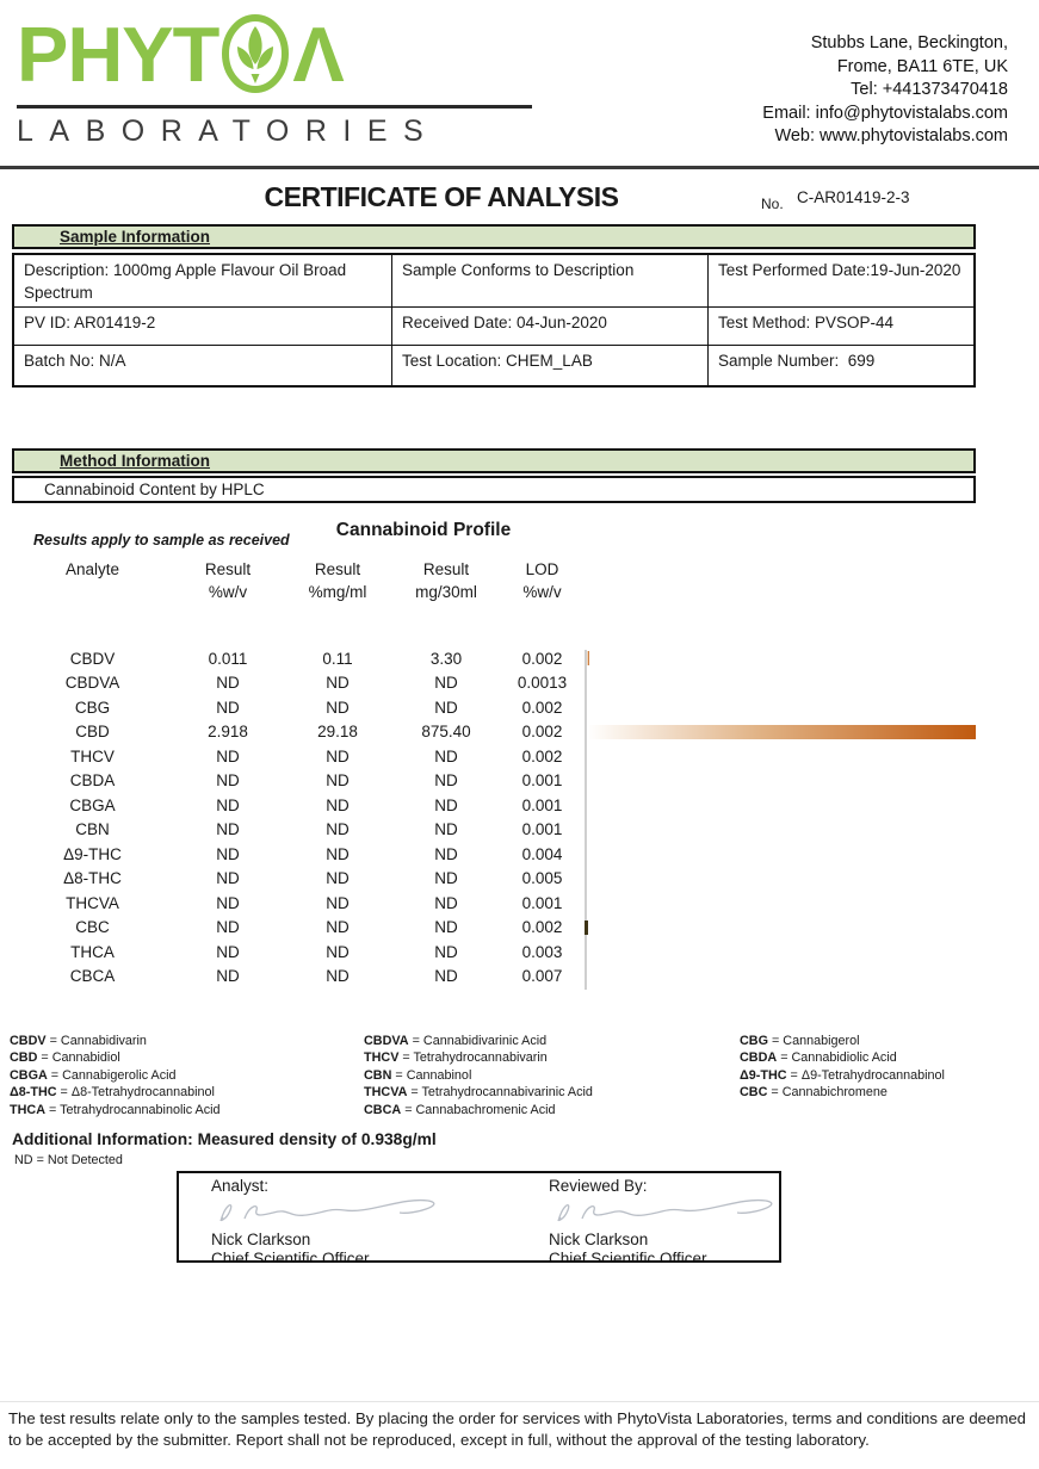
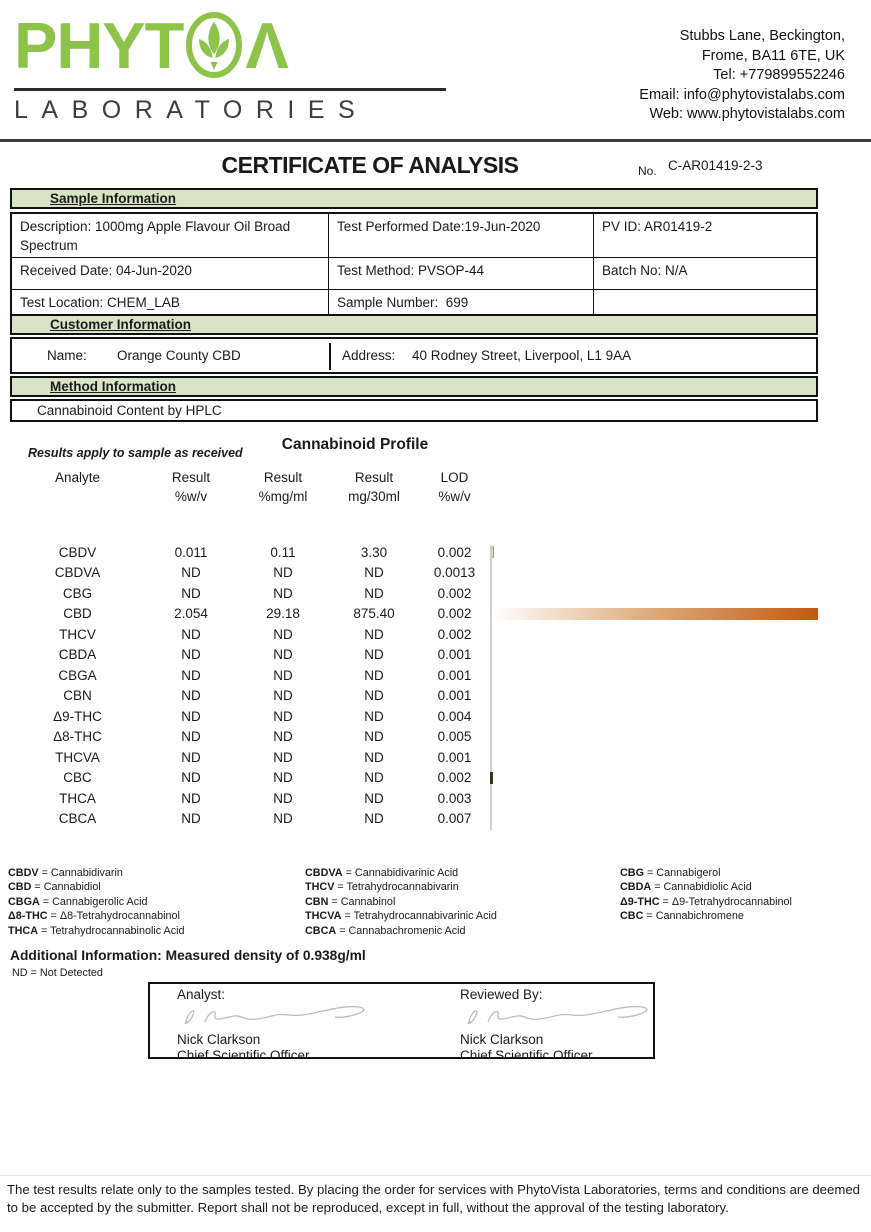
  PHYT
  Λ
  LABORATORIES
  Stubbs Lane, Beckington,
  Frome, BA11 6TE, UK
- Tel: +441373470418
+ Tel: +779899552246
  Email: info@phytovistalabs.com
  Web: www.phytovistalabs.com
  CERTIFICATE OF ANALYSIS
  No.
  C-AR01419-2-3
  Sample Information
  Description: 1000mg Apple Flavour Oil Broad Spectrum
- Sample Conforms to Description
  Test Performed Date:19-Jun-2020
  PV ID: AR01419-2
  Received Date: 04-Jun-2020
  Test Method: PVSOP-44
  Batch No: N/A
  Test Location: CHEM_LAB
  Sample Number: 699
+ Customer Information
+ Name:
+ Orange County CBD
+ Address:
+ 40 Rodney Street, Liverpool, L1 9AA
  Method Information
  Cannabinoid Content by HPLC
  Results apply to sample as received
  Cannabinoid Profile
  Analyte
  Result
  %w/v
  Result
  %mg/ml
  Result
  mg/30ml
  LOD
  %w/v
  CBDV
  0.011
  0.11
  3.30
  0.002
  CBDVA
  ND
  ND
  ND
  0.0013
  CBG
  ND
  ND
  ND
  0.002
  CBD
- 2.918
+ 2.054
  29.18
  875.40
  0.002
  THCV
  ND
  ND
  ND
  0.002
  CBDA
  ND
  ND
  ND
  0.001
  CBGA
  ND
  ND
  ND
  0.001
  CBN
  ND
  ND
  ND
  0.001
  Δ9-THC
  ND
  ND
  ND
  0.004
  Δ8-THC
  ND
  ND
  ND
  0.005
  THCVA
  ND
  ND
  ND
  0.001
  CBC
  ND
  ND
  ND
  0.002
  THCA
  ND
  ND
  ND
  0.003
  CBCA
  ND
  ND
  ND
  0.007
  CBDV = Cannabidivarin
  CBD = Cannabidiol
  CBGA = Cannabigerolic Acid
  Δ8-THC = Δ8-Tetrahydrocannabinol
  THCA = Tetrahydrocannabinolic Acid
  CBDVA = Cannabidivarinic Acid
  THCV = Tetrahydrocannabivarin
  CBN = Cannabinol
  THCVA = Tetrahydrocannabivarinic Acid
  CBCA = Cannabachromenic Acid
  CBG = Cannabigerol
  CBDA = Cannabidiolic Acid
  Δ9-THC = Δ9-Tetrahydrocannabinol
  CBC = Cannabichromene
  Additional Information: Measured density of 0.938g/ml
  ND = Not Detected
  Analyst:
  Nick Clarkson
  Chief Scientific Officer
  Reviewed By:
  Nick Clarkson
  Chief Scientific Officer
  The test results relate only to the samples tested. By placing the order for services with PhytoVista Laboratories, terms and conditions are deemed to be accepted by the submitter. Report shall not be reproduced, except in full, without the approval of the testing laboratory.
